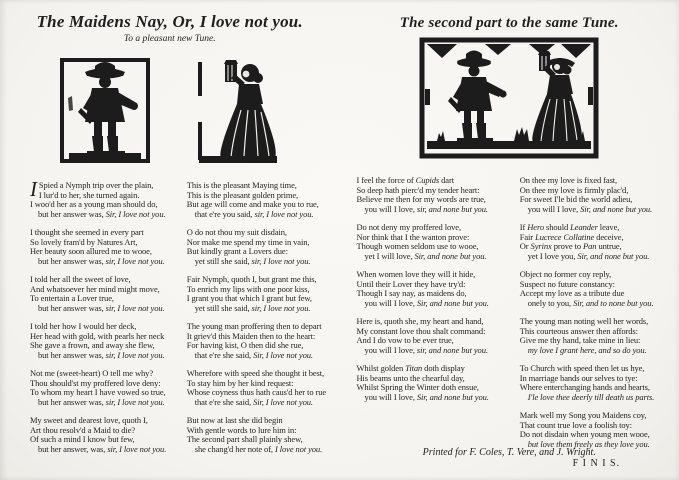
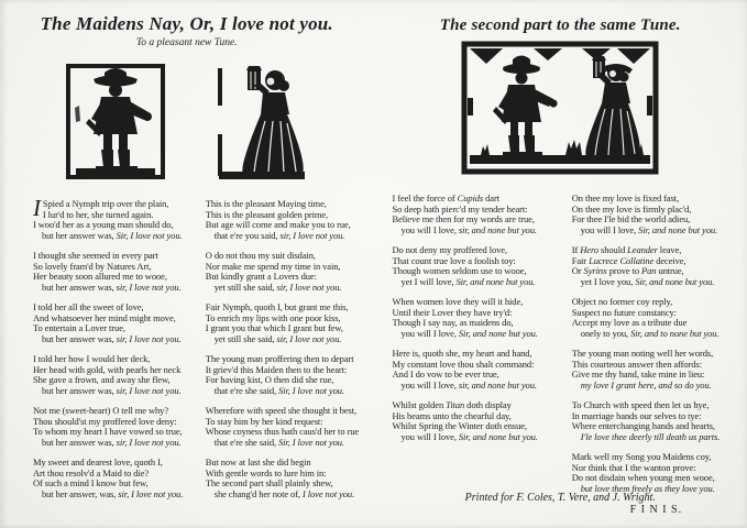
  The Maidens Nay, Or, I love not you.
  To a pleasant new Tune.
  I
  Spied a Nymph trip over the plain,
  I lur'd to her, she turned again.
  I woo'd her as a young man should do,
  but her answer was, Sir, I love not you.
  I thought she seemed in every part
  So lovely fram'd by Natures Art,
  Her beauty soon allured me to wooe,
  but her answer was, sir, I love not you.
  I told her all the sweet of love,
  And whatsoever her mind might move,
  To entertain a Lover true,
  but her answer was, sir, I love not you.
  I told her how I would her deck,
  Her head with gold, with pearls her neck
  She gave a frown, and away she flew,
  but her answer was, sir, I love not you.
  Not me (sweet-heart) O tell me why?
  Thou should'st my proffered love deny:
  To whom my heart I have vowed so true,
  but her answer was, sir, I love not you.
  My sweet and dearest love, quoth I,
  Art thou resolv'd a Maid to die?
  Of such a mind I know but few,
  but her answer, was, sir, I love not you.
  This is the pleasant Maying time,
  This is the pleasant golden prime,
  But age will come and make you to rue,
  that e're you said, sir, I love not you.
  O do not thou my suit disdain,
  Nor make me spend my time in vain,
  But kindly grant a Lovers due:
  yet still she said, sir, I love not you.
  Fair Nymph, quoth I, but grant me this,
  To enrich my lips with one poor kiss,
  I grant you that which I grant but few,
  yet still she said, sir, I love not you.
  The young man proffering then to depart
  It griev'd this Maiden then to the heart:
  For having kist, O then did she rue,
  that e're she said, Sir, I love not you.
  Wherefore with speed she thought it best,
  To stay him by her kind request:
  Whose coyness thus hath caus'd her to rue
  that e're she said, Sir, I love not you.
  But now at last she did begin
  With gentle words to lure him in:
  The second part shall plainly shew,
  she chang'd her note of, I love not you.
  The second part to the same Tune.
  I feel the force of Cupids dart
  So deep hath pierc'd my tender heart:
  Believe me then for my words are true,
  you will I love, sir, and none but you.
  Do not deny my proffered love,
- Nor think that I the wanton prove:
+ That count true love a foolish toy:
  Though women seldom use to wooe,
  yet I will love, Sir, and none but you.
  When women love they will it hide,
  Until their Lover they have try'd:
  Though I say nay, as maidens do,
  you will I love, Sir, and none but you.
  Here is, quoth she, my heart and hand,
  My constant love thou shalt command:
  And I do vow to be ever true,
  you will I love, sir, and none but you.
  Whilst golden Titan doth display
  His beams unto the chearful day,
  Whilst Spring the Winter doth ensue,
  you will I love, Sir, and none but you.
  On thee my love is fixed fast,
  On thee my love is firmly plac'd,
- For sweet I'le bid the world adieu,
+ For thee I'le bid the world adieu,
  you will I love, Sir, and none but you.
  If Hero should Leander leave,
  Fair Lucrece Collatine deceive,
  Or Syrinx prove to Pan untrue,
  yet I love you, Sir, and none but you.
  Object no former coy reply,
  Suspect no future constancy:
  Accept my love as a tribute due
  onely to you, Sir, and to none but you.
  The young man noting well her words,
  This courteous answer then affords:
  Give me thy hand, take mine in lieu:
  my love I grant here, and so do you.
  To Church with speed then let us hye,
  In marriage bands our selves to tye:
  Where enterchanging hands and hearts,
  I'le love thee deerly till death us parts.
  Mark well my Song you Maidens coy,
- That count true love a foolish toy:
+ Nor think that I the wanton prove:
  Do not disdain when young men wooe,
  but love them freely as they love you.
  F I N I S.
  Printed for F. Coles, T. Vere, and J. Wright.
